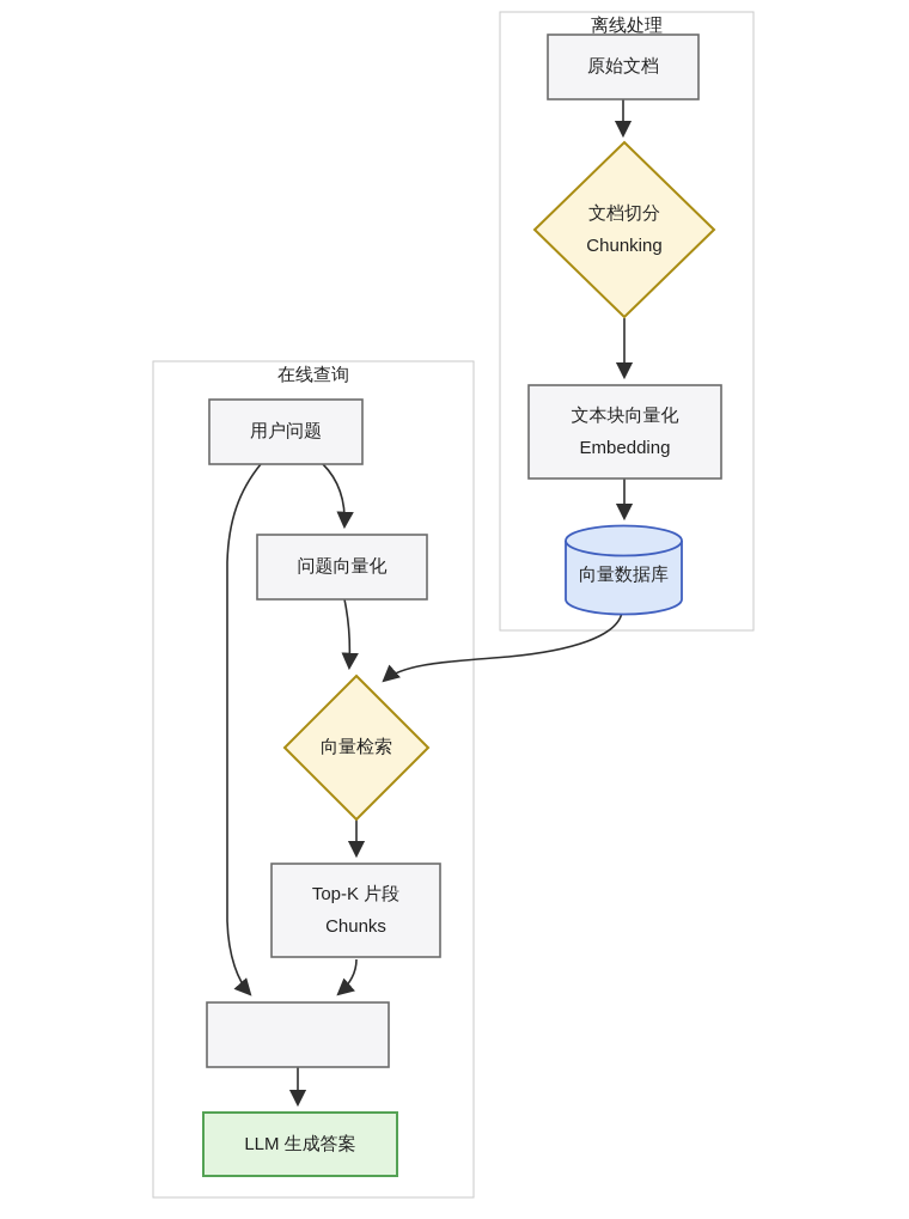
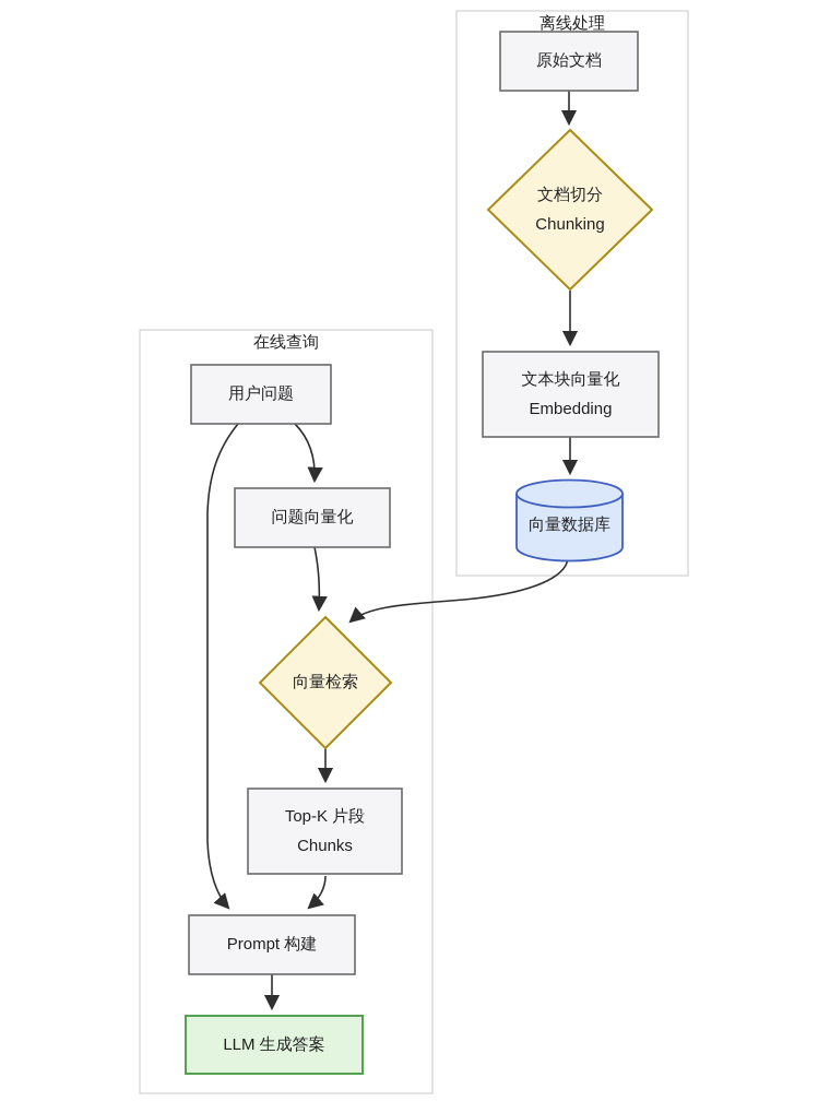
  离线处理
  在线查询
  原始文档
  文档切分
  Chunking
  文本块向量化
  Embedding
  向量数据库
  用户问题
  问题向量化
  向量检索
  Top-K 片段
  Chunks
+ Prompt 构建
  LLM 生成答案
